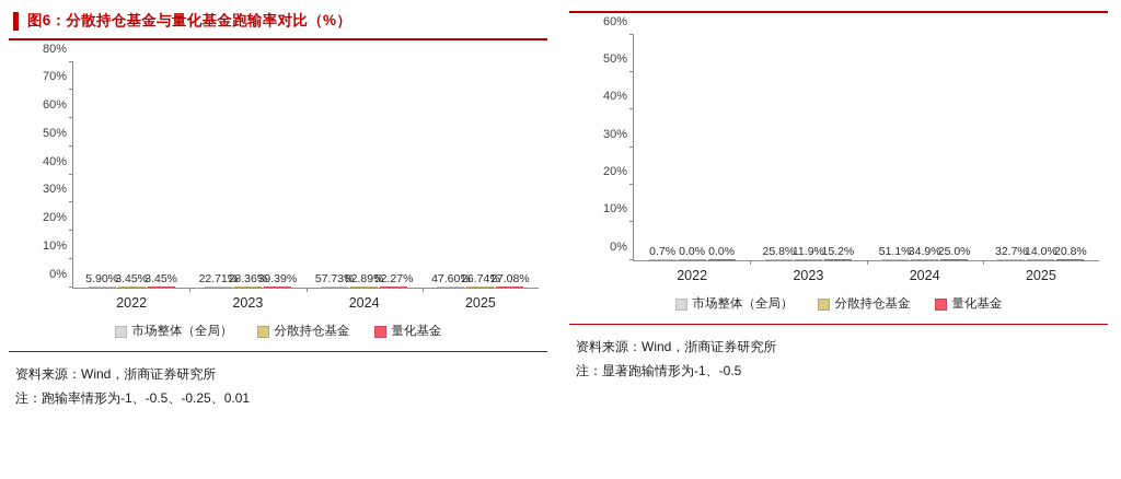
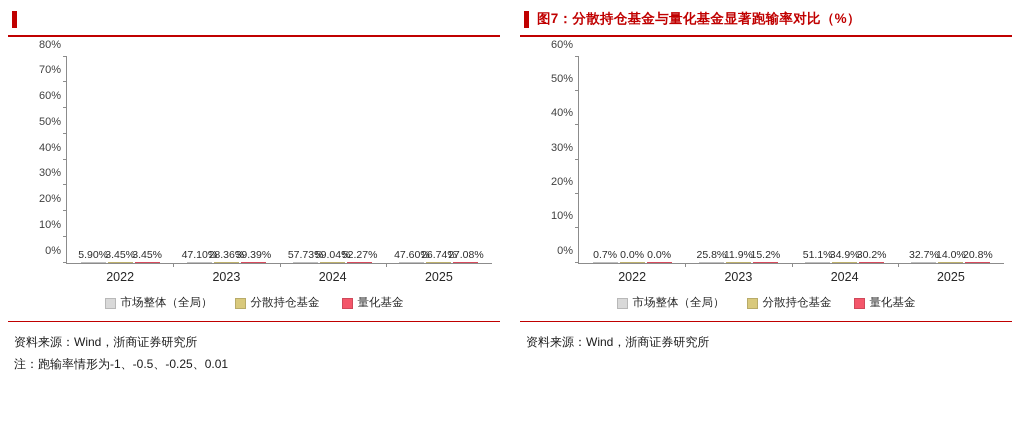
- 图6：分散持仓基金与量化基金跑输率对比（%）
  0%
  10%
  20%
  30%
  40%
  50%
  60%
  70%
  80%
  5.90%
  3.45%
  3.45%
  2022
- 22.71%
+ 47.10%
  28.36%
  39.39%
  2023
  57.73%
- 82.89%
+ 59.04%
  52.27%
  2024
  47.60%
  26.74%
  27.08%
  2025
  市场整体（全局）
  分散持仓基金
  量化基金
  资料来源：Wind，浙商证券研究所
  注：跑输率情形为-1、-0.5、-0.25、0.01
+ 图7：分散持仓基金与量化基金显著跑输率对比（%）
  0%
  10%
  20%
  30%
  40%
  50%
  60%
  0.7%
  0.0%
  0.0%
  2022
  25.8%
  11.9%
  15.2%
  2023
  51.1%
  34.9%
- 25.0%
+ 30.2%
  2024
  32.7%
  14.0%
  20.8%
  2025
  市场整体（全局）
  分散持仓基金
  量化基金
  资料来源：Wind，浙商证券研究所
- 注：显著跑输情形为-1、-0.5
